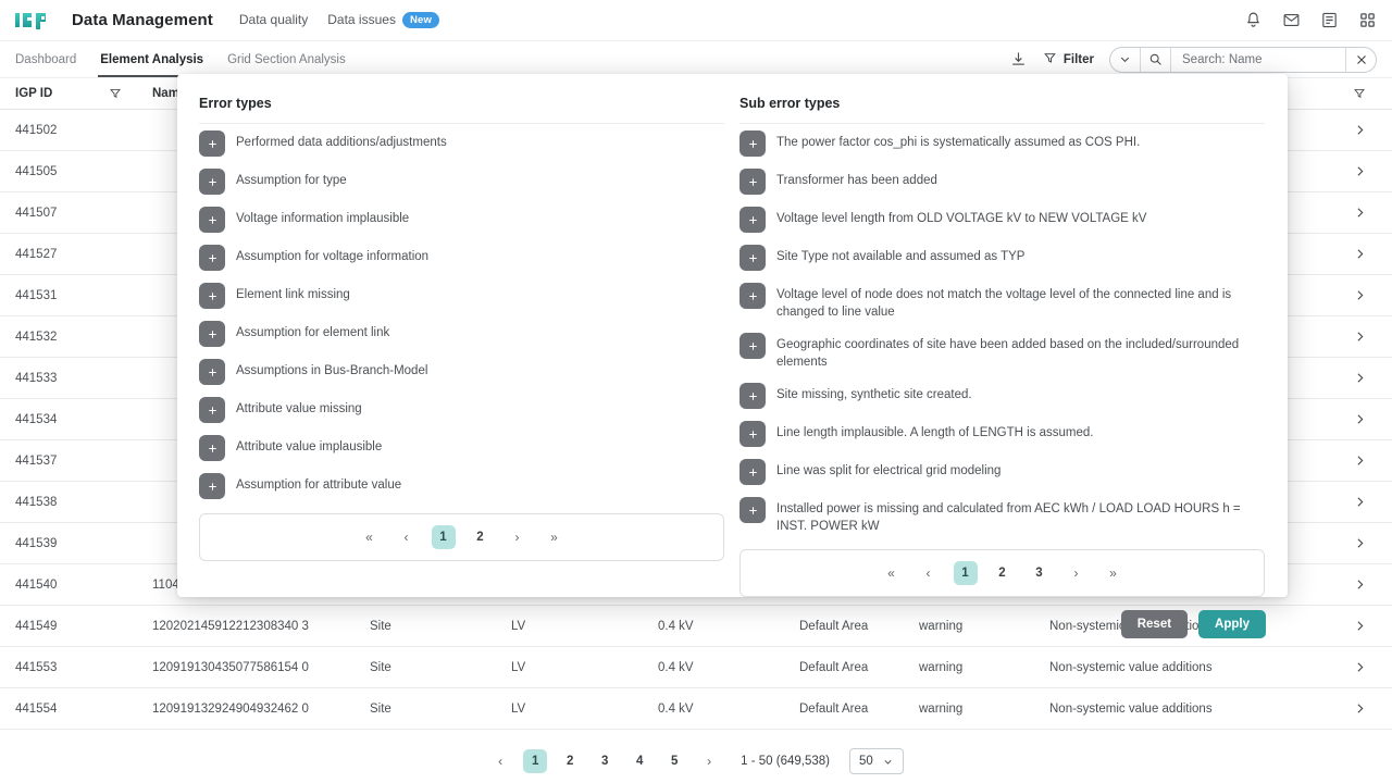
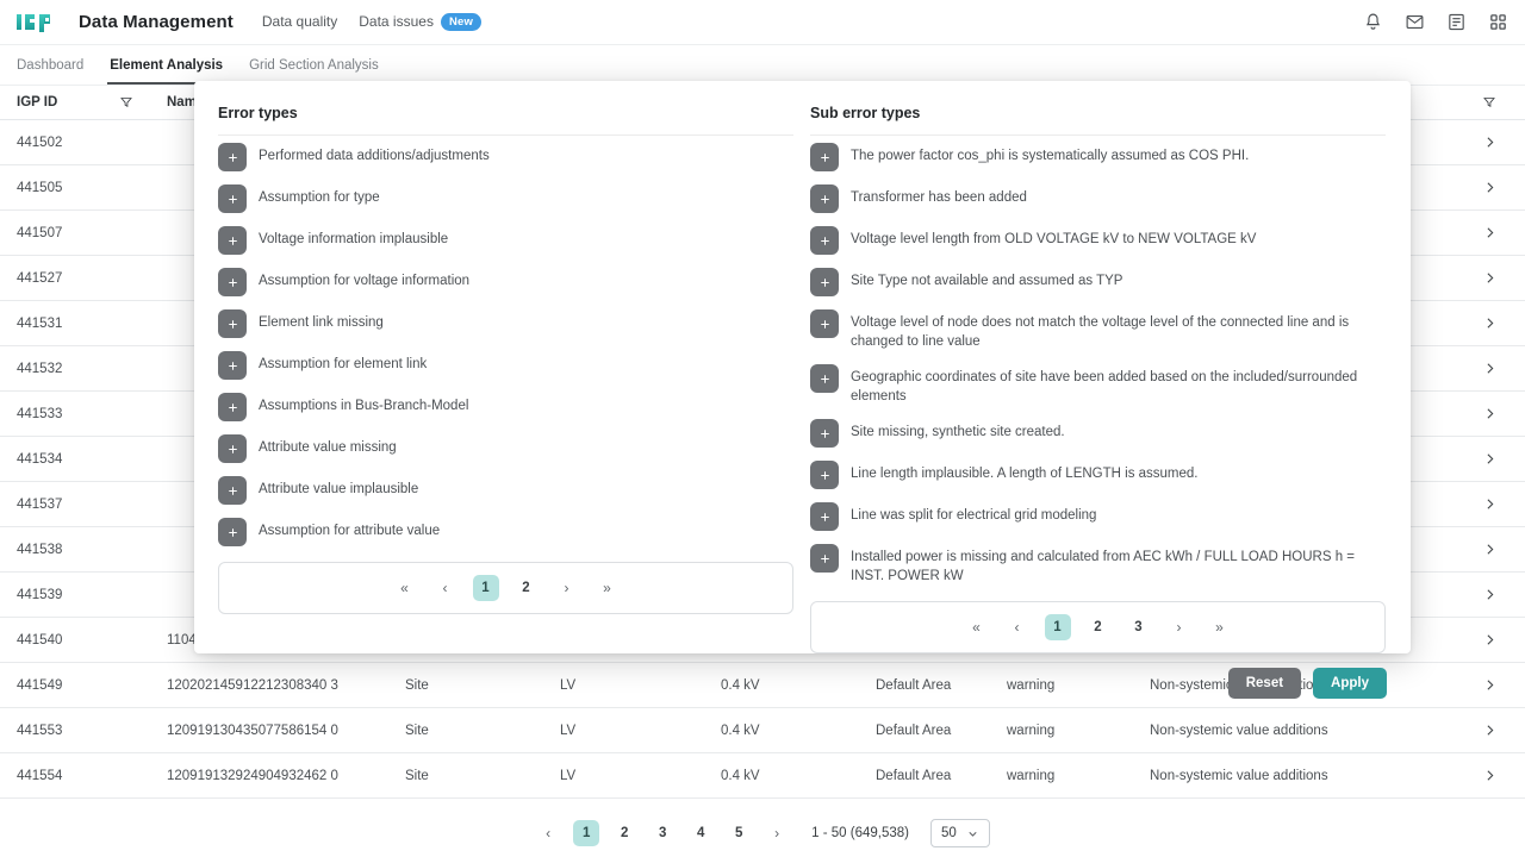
  Data Management
  Data quality
  Data issues New
  Dashboard
  Element Analysis
  Grid Section Analysis
- Filter
- Search: Name
  IGP ID
  Nam
  441502
  441505
  441507
  441527
  441531
  441532
  441533
  441534
  441537
  441538
  441539
  441540
  441549
  120202145912212308340 3
  Site
  LV
  0.4 kV
  Default Area
  warning
  441553
  120919130435077586154 0
  Site
  LV
  0.4 kV
  Default Area
  warning
  Non-systemic value additions
  441554
  120919132924904932462 0
  Site
  LV
  0.4 kV
  Default Area
  warning
  Non-systemic value additions
  Error types
  Performed data additions/adjustments
  Assumption for type
  Voltage information implausible
  Assumption for voltage information
  Element link missing
  Assumption for element link
  Assumptions in Bus-Branch-Model
  Attribute value missing
  Attribute value implausible
  Assumption for attribute value
  «
  ‹
  1
  2
  ›
  »
  Sub error types
  The power factor cos_phi is systematically assumed as COS PHI.
  Transformer has been added
  Voltage level length from OLD VOLTAGE kV to NEW VOLTAGE kV
  Site Type not available and assumed as TYP
  Voltage level of node does not match the voltage level of the connected line and is changed to line value
  Geographic coordinates of site have been added based on the included/surrounded elements
  Site missing, synthetic site created.
  Line length implausible. A length of LENGTH is assumed.
  Line was split for electrical grid modeling
- Installed power is missing and calculated from AEC kWh / LOAD LOAD HOURS h = INST. POWER kW
+ Installed power is missing and calculated from AEC kWh / FULL LOAD HOURS h = INST. POWER kW
  «
  ‹
  1
  2
  3
  ›
  »
  Reset
  Apply
  ‹
  1
  2
  3
  4
  5
  ›
  1 - 50 (649,538)
  50
